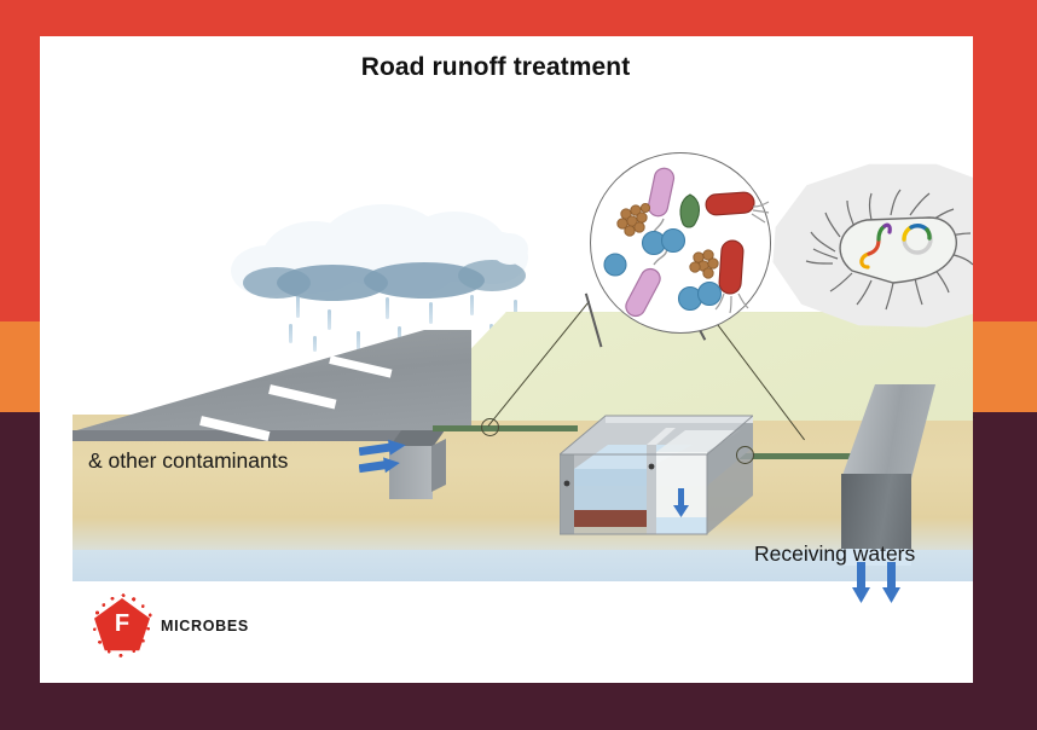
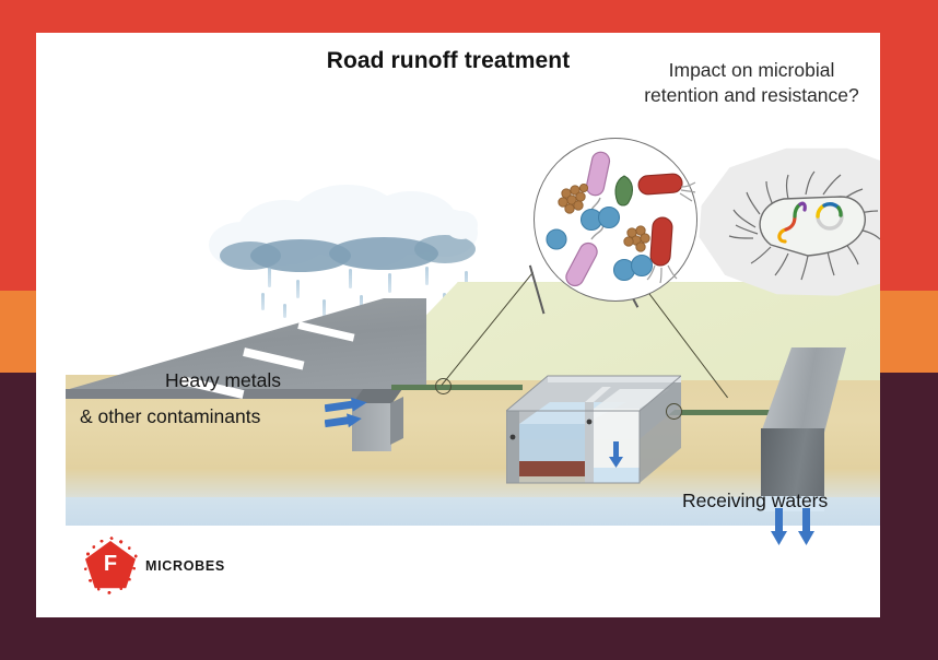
  Road runoff treatment
+ Impact on microbial
+ retention and resistance?
+ Heavy metals
  & other contaminants
  Receiving waters
  F
  MICROBES
